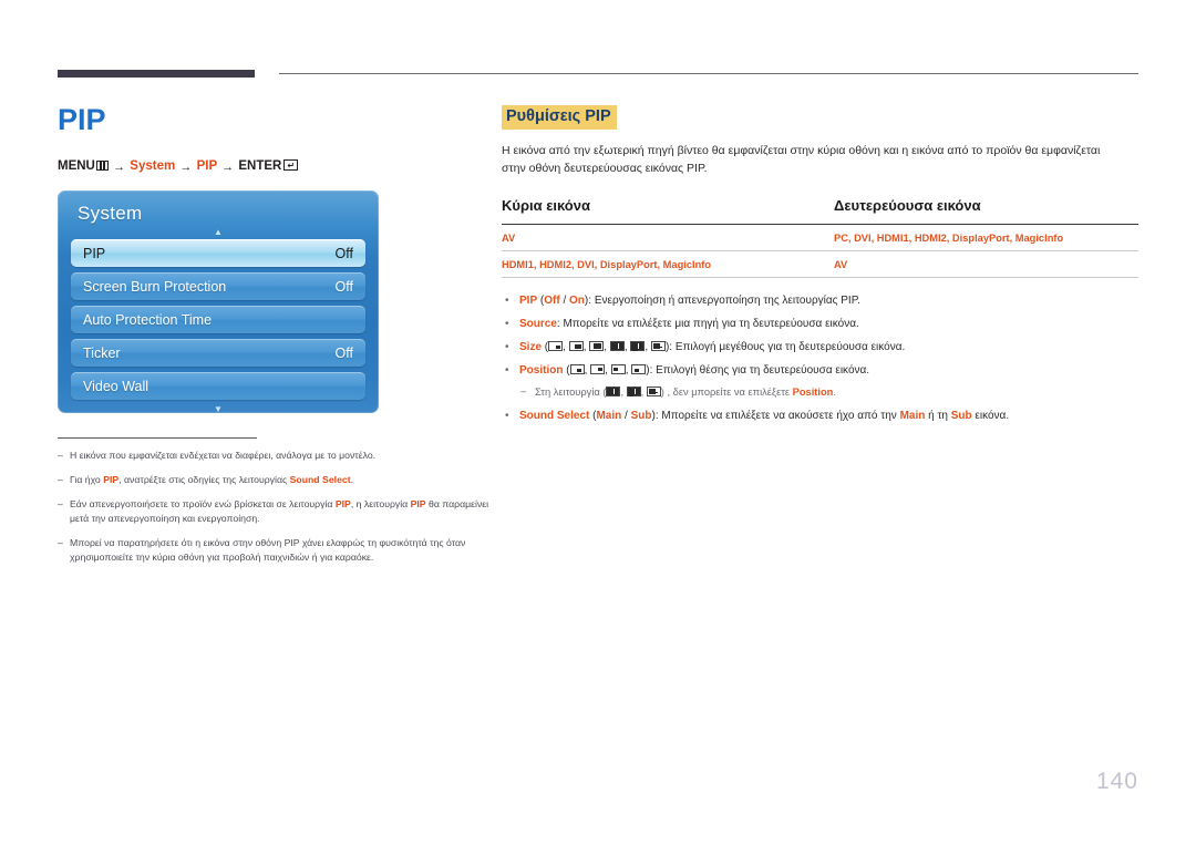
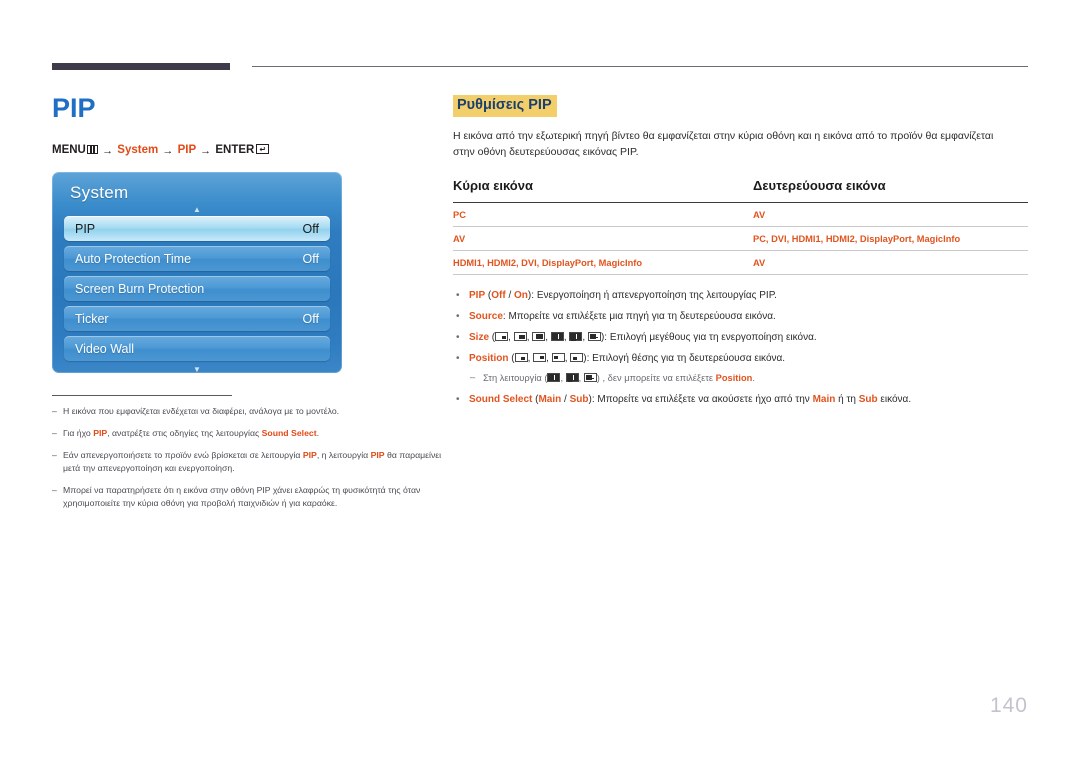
  PIP
  MENU → System → PIP → ENTER
  ↵
  System
  ▲
  PIP
  Off
- Screen Burn Protection
+ Auto Protection Time
  Off
- Auto Protection Time
+ Screen Burn Protection
  Ticker
  Off
  Video Wall
  ▼
  –
  Η εικόνα που εμφανίζεται ενδέχεται να διαφέρει, ανάλογα με το μοντέλο.
  –
  Για ήχο PIP, ανατρέξτε στις οδηγίες της λειτουργίας Sound Select.
  –
  Εάν απενεργοποιήσετε το προϊόν ενώ βρίσκεται σε λειτουργία PIP, η λειτουργία PIP θα παραμείνει μετά την απενεργοποίηση και ενεργοποίηση.
  –
  Μπορεί να παρατηρήσετε ότι η εικόνα στην οθόνη PIP χάνει ελαφρώς τη φυσικότητά της όταν χρησιμοποιείτε την κύρια οθόνη για προβολή παιχνιδιών ή για καραόκε.
  Ρυθμίσεις PIP
  Η εικόνα από την εξωτερική πηγή βίντεο θα εμφανίζεται στην κύρια οθόνη και η εικόνα από το προϊόν θα εμφανίζεται στην οθόνη δευτερεύουσας εικόνας PIP.
  Κύρια εικόνα	Δευτερεύουσα εικόνα
+ PC	AV
  AV	PC, DVI, HDMI1, HDMI2, DisplayPort, MagicInfo
  HDMI1, HDMI2, DVI, DisplayPort, MagicInfo	AV
  •
  PIP (Off / On): Ενεργοποίηση ή απενεργοποίηση της λειτουργίας PIP.
  •
  Source: Μπορείτε να επιλέξετε μια πηγή για τη δευτερεύουσα εικόνα.
  •
- Size ( , , , , , ): Επιλογή μεγέθους για τη δευτερεύουσα εικόνα.
+ Size ( , , , , , ): Επιλογή μεγέθους για τη ενεργοποίηση εικόνα.
  •
  Position ( , , , ): Επιλογή θέσης για τη δευτερεύουσα εικόνα.
  –
  Στη λειτουργία ( , , ) , δεν μπορείτε να επιλέξετε Position.
  •
  Sound Select (Main / Sub): Μπορείτε να επιλέξετε να ακούσετε ήχο από την Main ή τη Sub εικόνα.
  140
